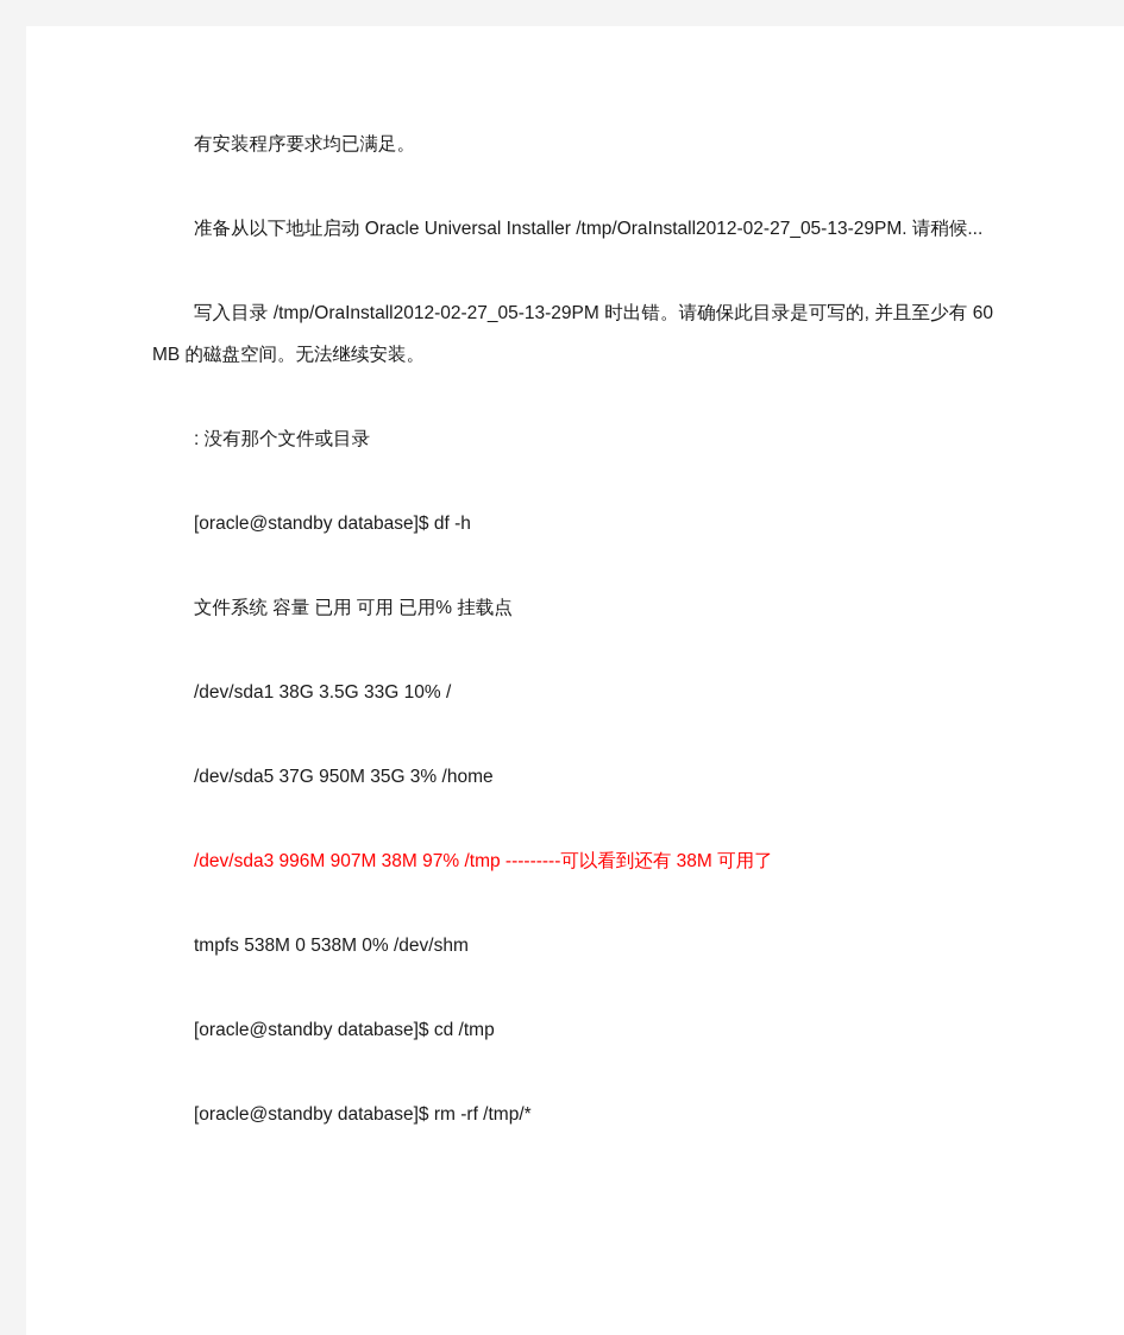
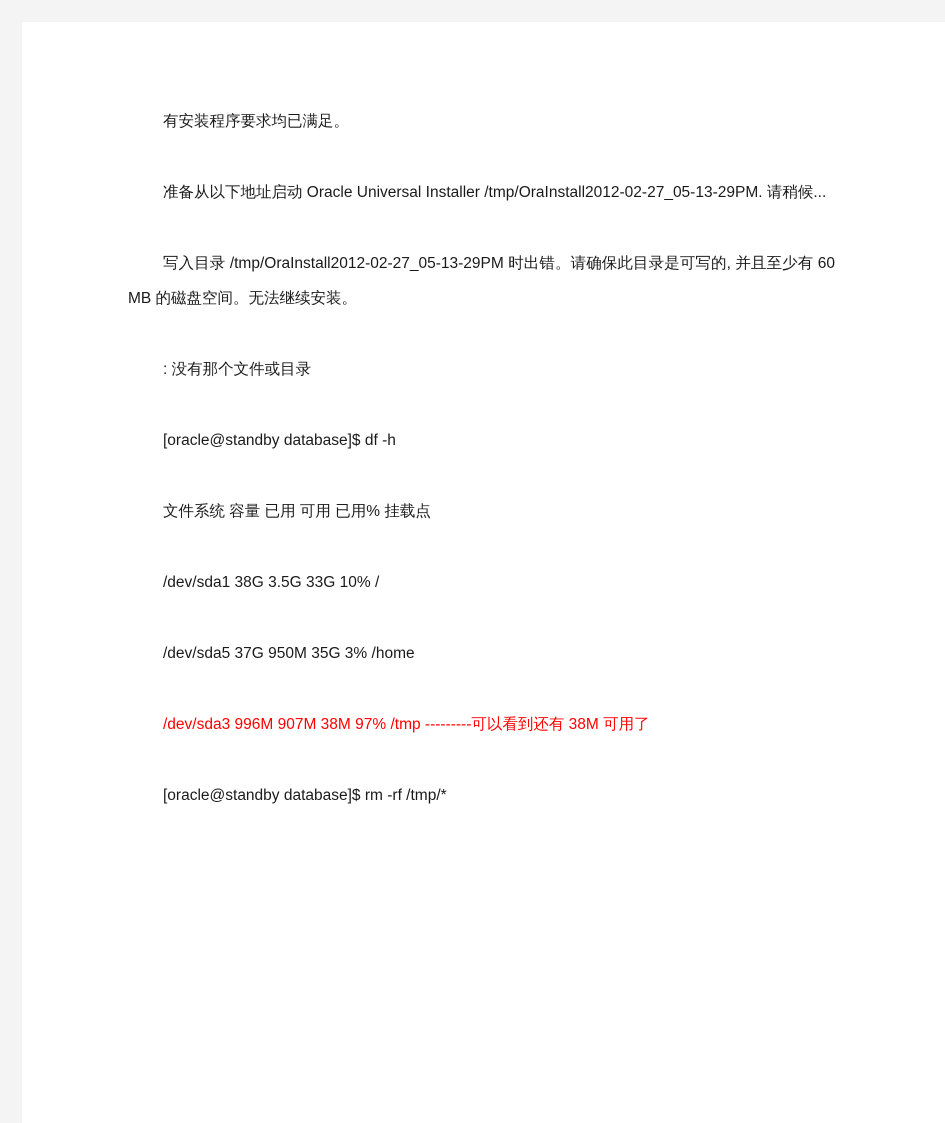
  有安装程序要求均已满足。
  准备从以下地址启动 Oracle Universal Installer /tmp/OraInstall2012-02-27_05-13-29PM. 请稍候...
  写入目录 /tmp/OraInstall2012-02-27_05-13-29PM 时出错。请确保此目录是可写的, 并且至少有 60 MB 的磁盘空间。无法继续安装。
  : 没有那个文件或目录
  [oracle@standby database]$ df -h
  文件系统 容量 已用 可用 已用% 挂载点
  /dev/sda1 38G 3.5G 33G 10% /
  /dev/sda5 37G 950M 35G 3% /home
  /dev/sda3 996M 907M 38M 97% /tmp ---------可以看到还有 38M 可用了
- tmpfs 538M 0 538M 0% /dev/shm
- [oracle@standby database]$ cd /tmp
  [oracle@standby database]$ rm -rf /tmp/*
